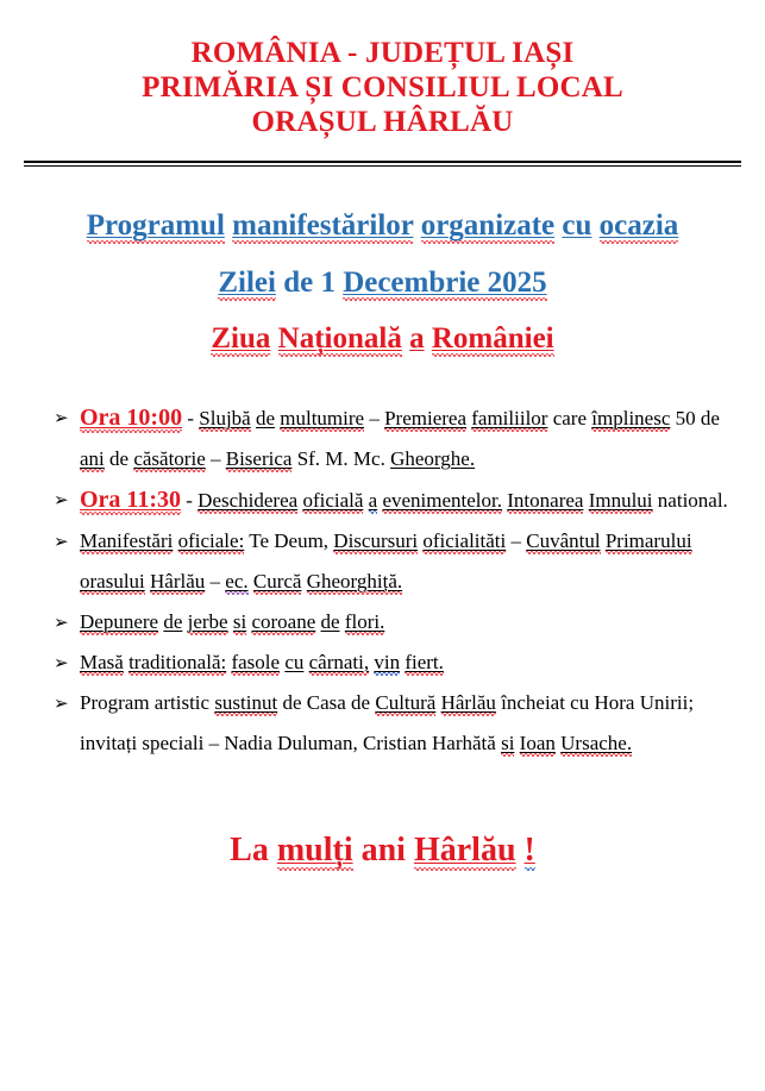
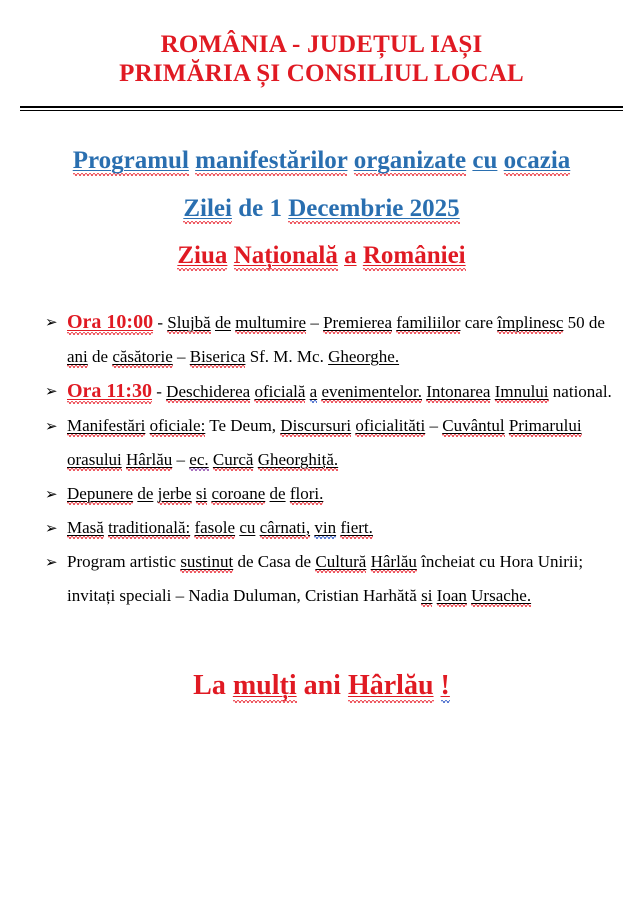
  ROMÂNIA - JUDEȚUL IAȘI
  PRIMĂRIA ȘI CONSILIUL LOCAL
- ORAȘUL HÂRLĂU
  Programul manifestărilor organizate cu ocazia
  Zilei de 1 Decembrie 2025
  Ziua Națională a României
  ➢
  Ora 10:00 - Slujbă de multumire – Premierea familiilor care împlinesc 50 de ani de căsătorie – Biserica Sf. M. Mc. Gheorghe.
  ➢
  Ora 11:30 - Deschiderea oficială a evenimentelor. Intonarea Imnului national.
  ➢
  Manifestări oficiale: Te Deum, Discursuri oficialităti – Cuvântul Primarului orasului Hârlău – ec. Curcă Gheorghiță.
  ➢
  Depunere de jerbe si coroane de flori.
  ➢
  Masă traditională: fasole cu cârnati, vin fiert.
  ➢
  Program artistic sustinut de Casa de Cultură Hârlău încheiat cu Hora Unirii; invitați speciali – Nadia Duluman, Cristian Harhătă si Ioan Ursache.
  La mulți ani Hârlău !
